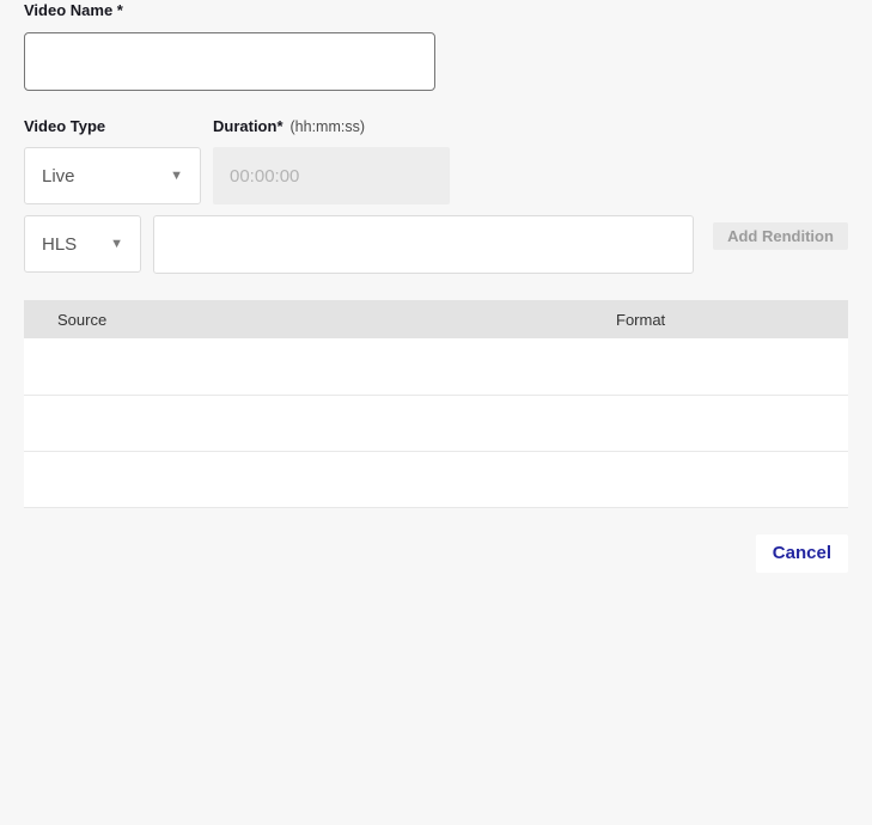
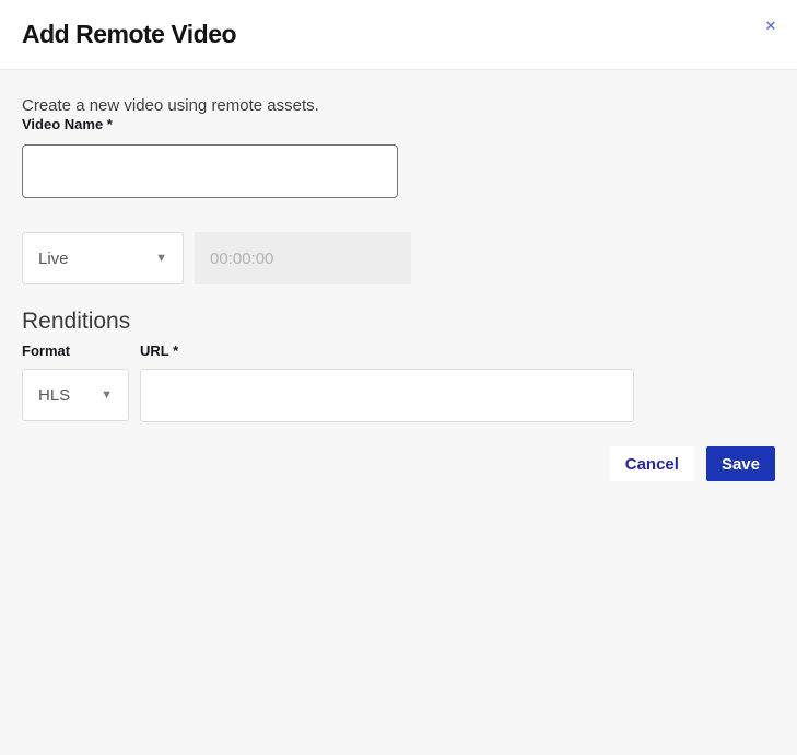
+ Add Remote Video
+ ✕
+ Create a new video using remote assets.
  Video Name *
- Video Type
  Live
  ▼
- Duration* (hh:mm:ss)
  00:00:00
+ Renditions
+ Format
+ URL *
  HLS
  ▼
- Add Rendition
- Source	Format
  Cancel
+ Save
